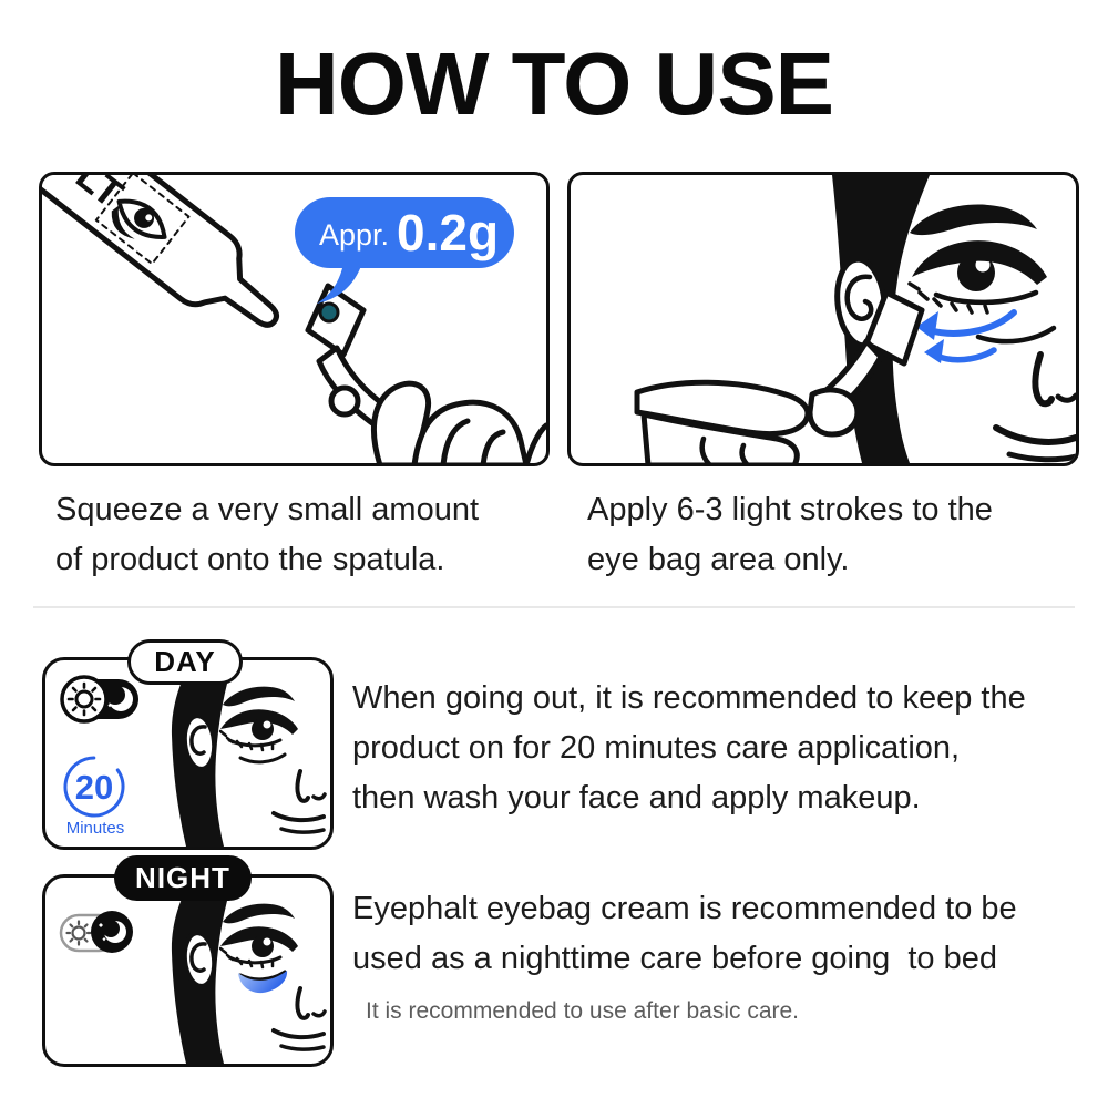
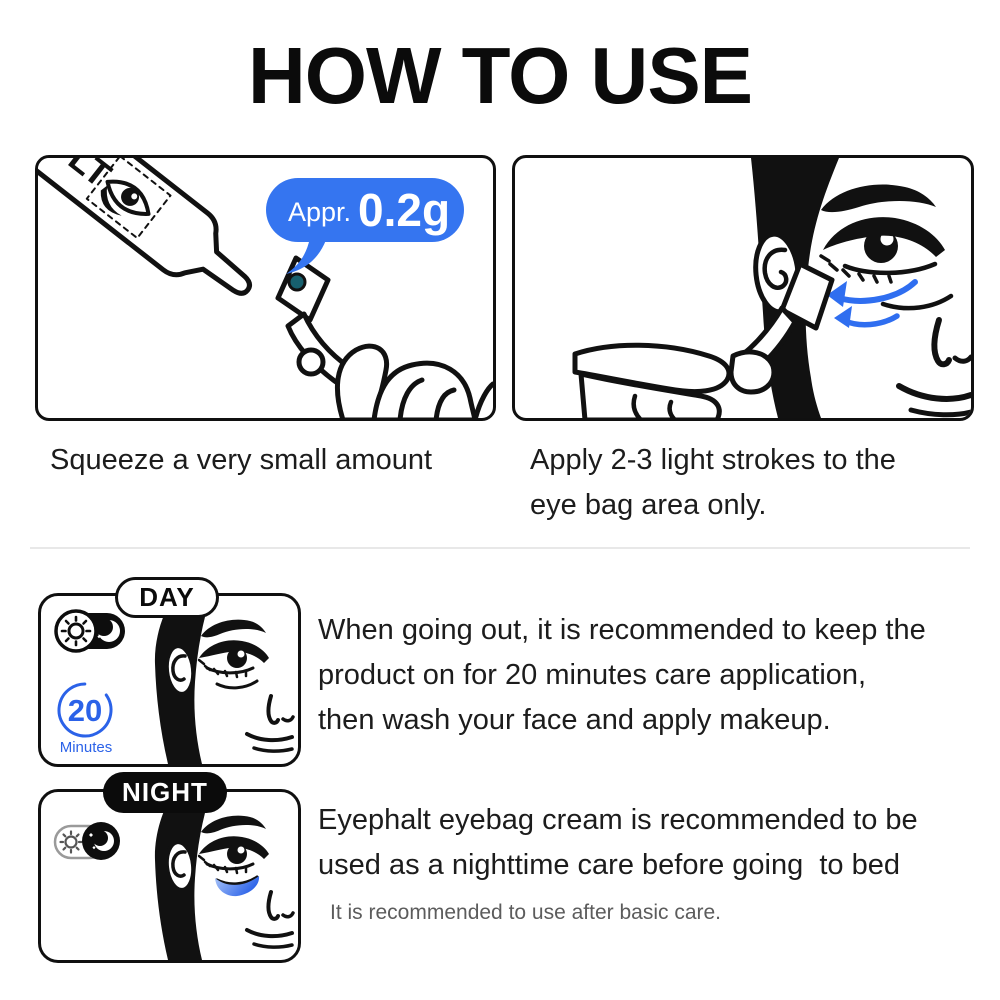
  HOW TO USE
  Appr.
  0.2g
  Squeeze a very small amount
- of product onto the spatula.
- Apply 6-3 light strokes to the
+ Apply 2-3 light strokes to the
  eye bag area only.
  20
  Minutes
  DAY
  When going out, it is recommended to keep the
  product on for 20 minutes care application,
  then wash your face and apply makeup.
  NIGHT
  Eyephalt eyebag cream is recommended to be
  used as a nighttime care before going to bed
  It is recommended to use after basic care.
